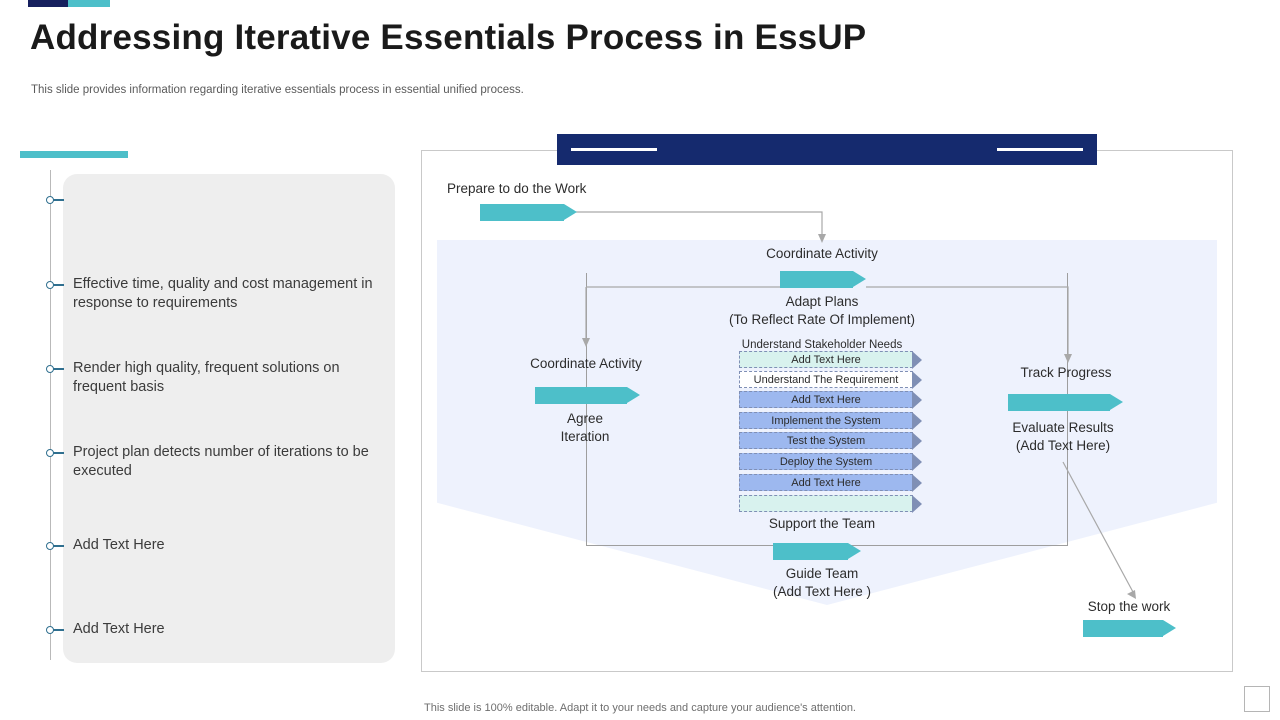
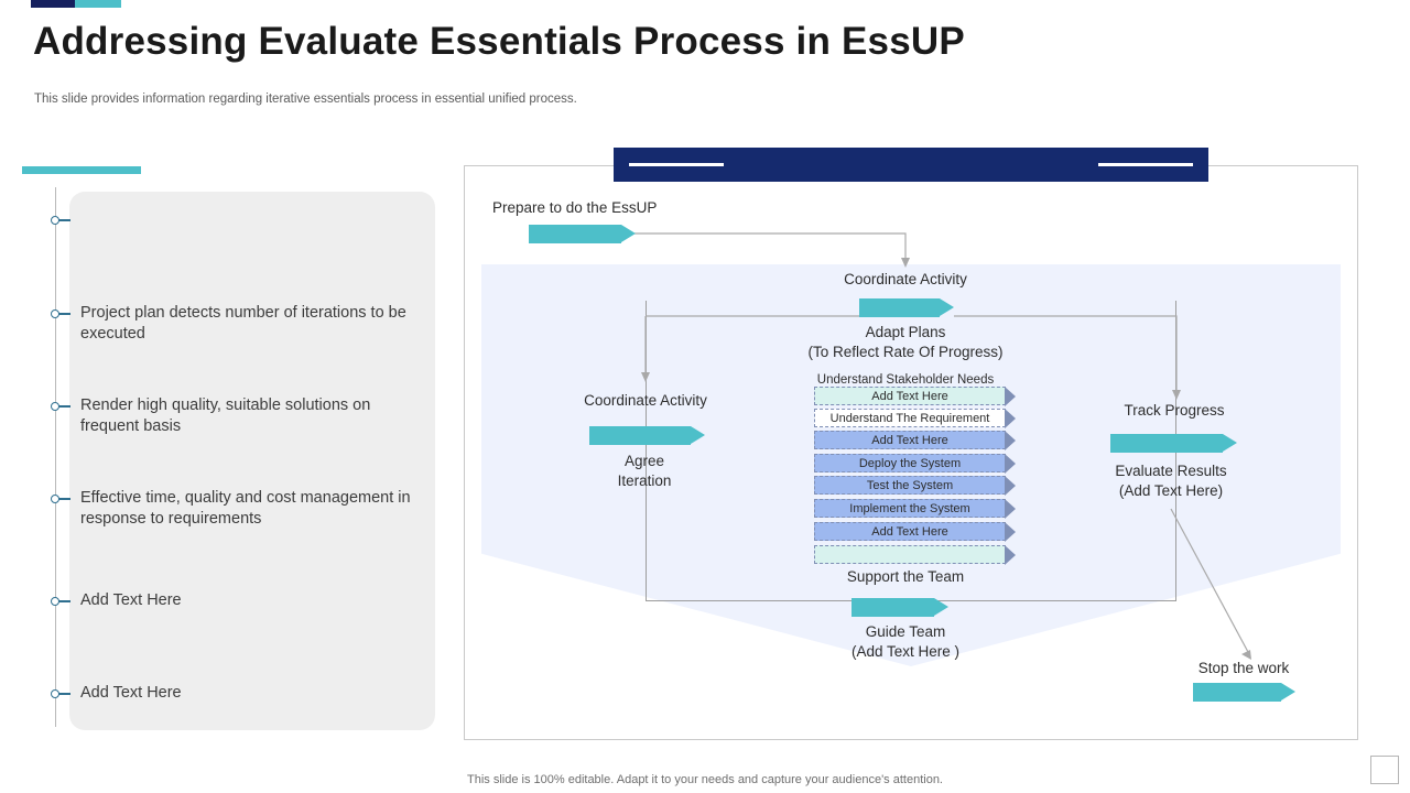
- Addressing Iterative Essentials Process in EssUP
+ Addressing Evaluate Essentials Process in EssUP
  This slide provides information regarding iterative essentials process in essential unified process.
- Effective time, quality and cost management in response to requirements
+ Project plan detects number of iterations to be executed
- Render high quality, frequent solutions on frequent basis
+ Render high quality, suitable solutions on frequent basis
- Project plan detects number of iterations to be executed
+ Effective time, quality and cost management in response to requirements
  Add Text Here
  Add Text Here
- Prepare to do the Work
+ Prepare to do the EssUP
  Coordinate Activity
  Adapt Plans
- (To Reflect Rate Of Implement)
+ (To Reflect Rate Of Progress)
  Understand Stakeholder Needs
  Add Text Here
  Understand The Requirement
  Add Text Here
- Implement the System
+ Deploy the System
  Test the System
- Deploy the System
+ Implement the System
  Add Text Here
  Coordinate Activity
  Agree
  Iteration
  Track Progress
  Evaluate Results
  (Add Text Here)
  Support the Team
  Guide Team
  (Add Text Here )
  Stop the work
  This slide is 100% editable. Adapt it to your needs and capture your audience's attention.
